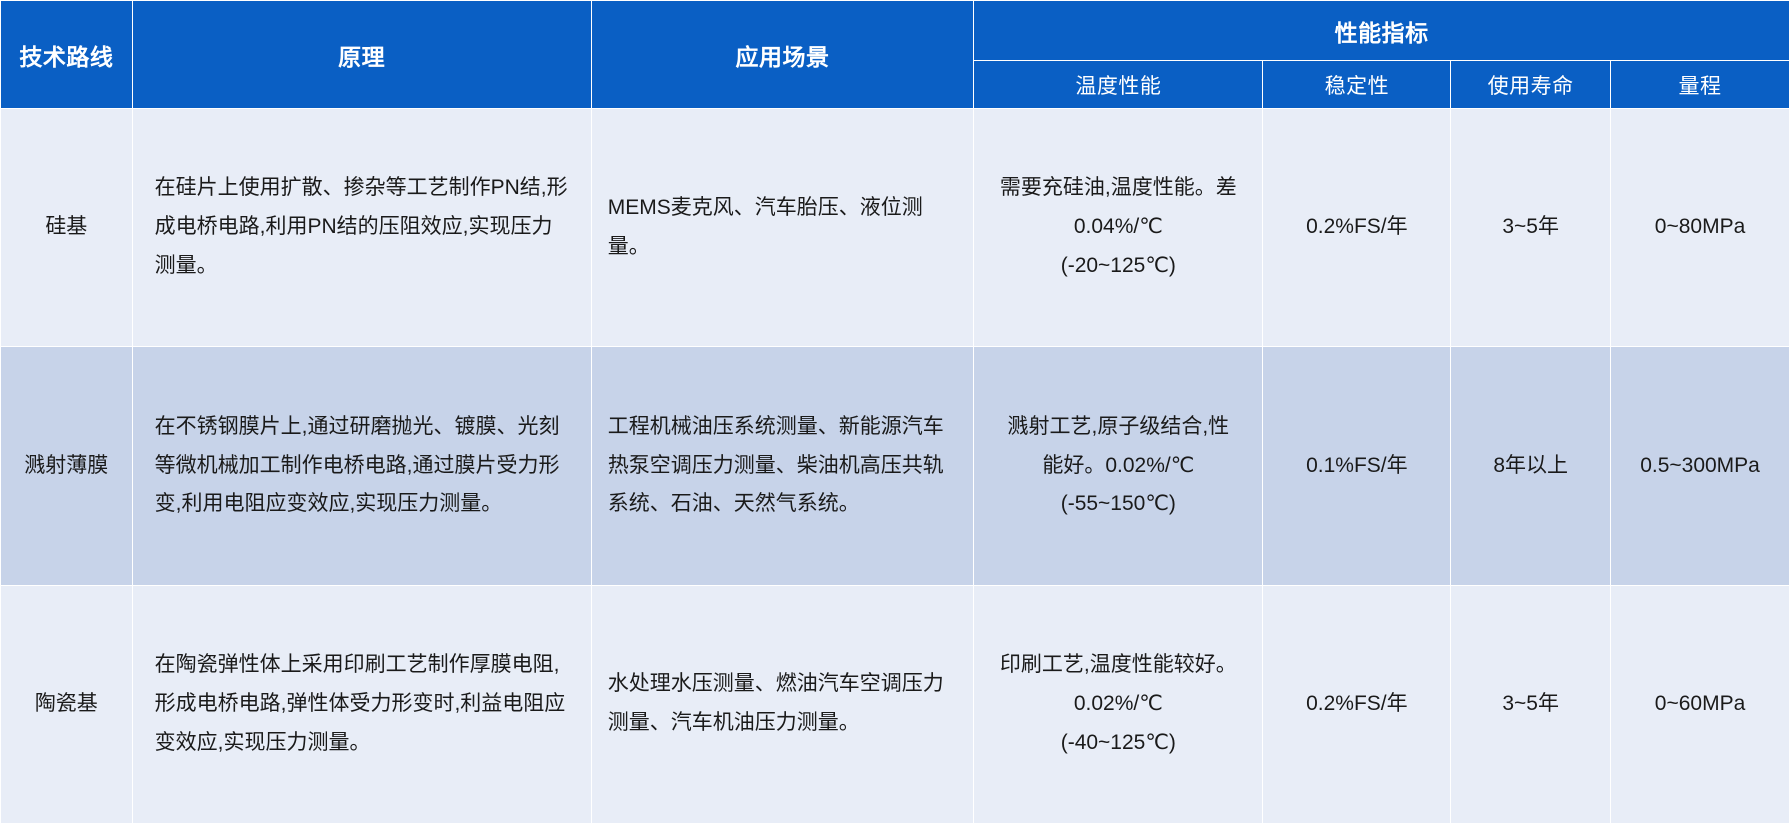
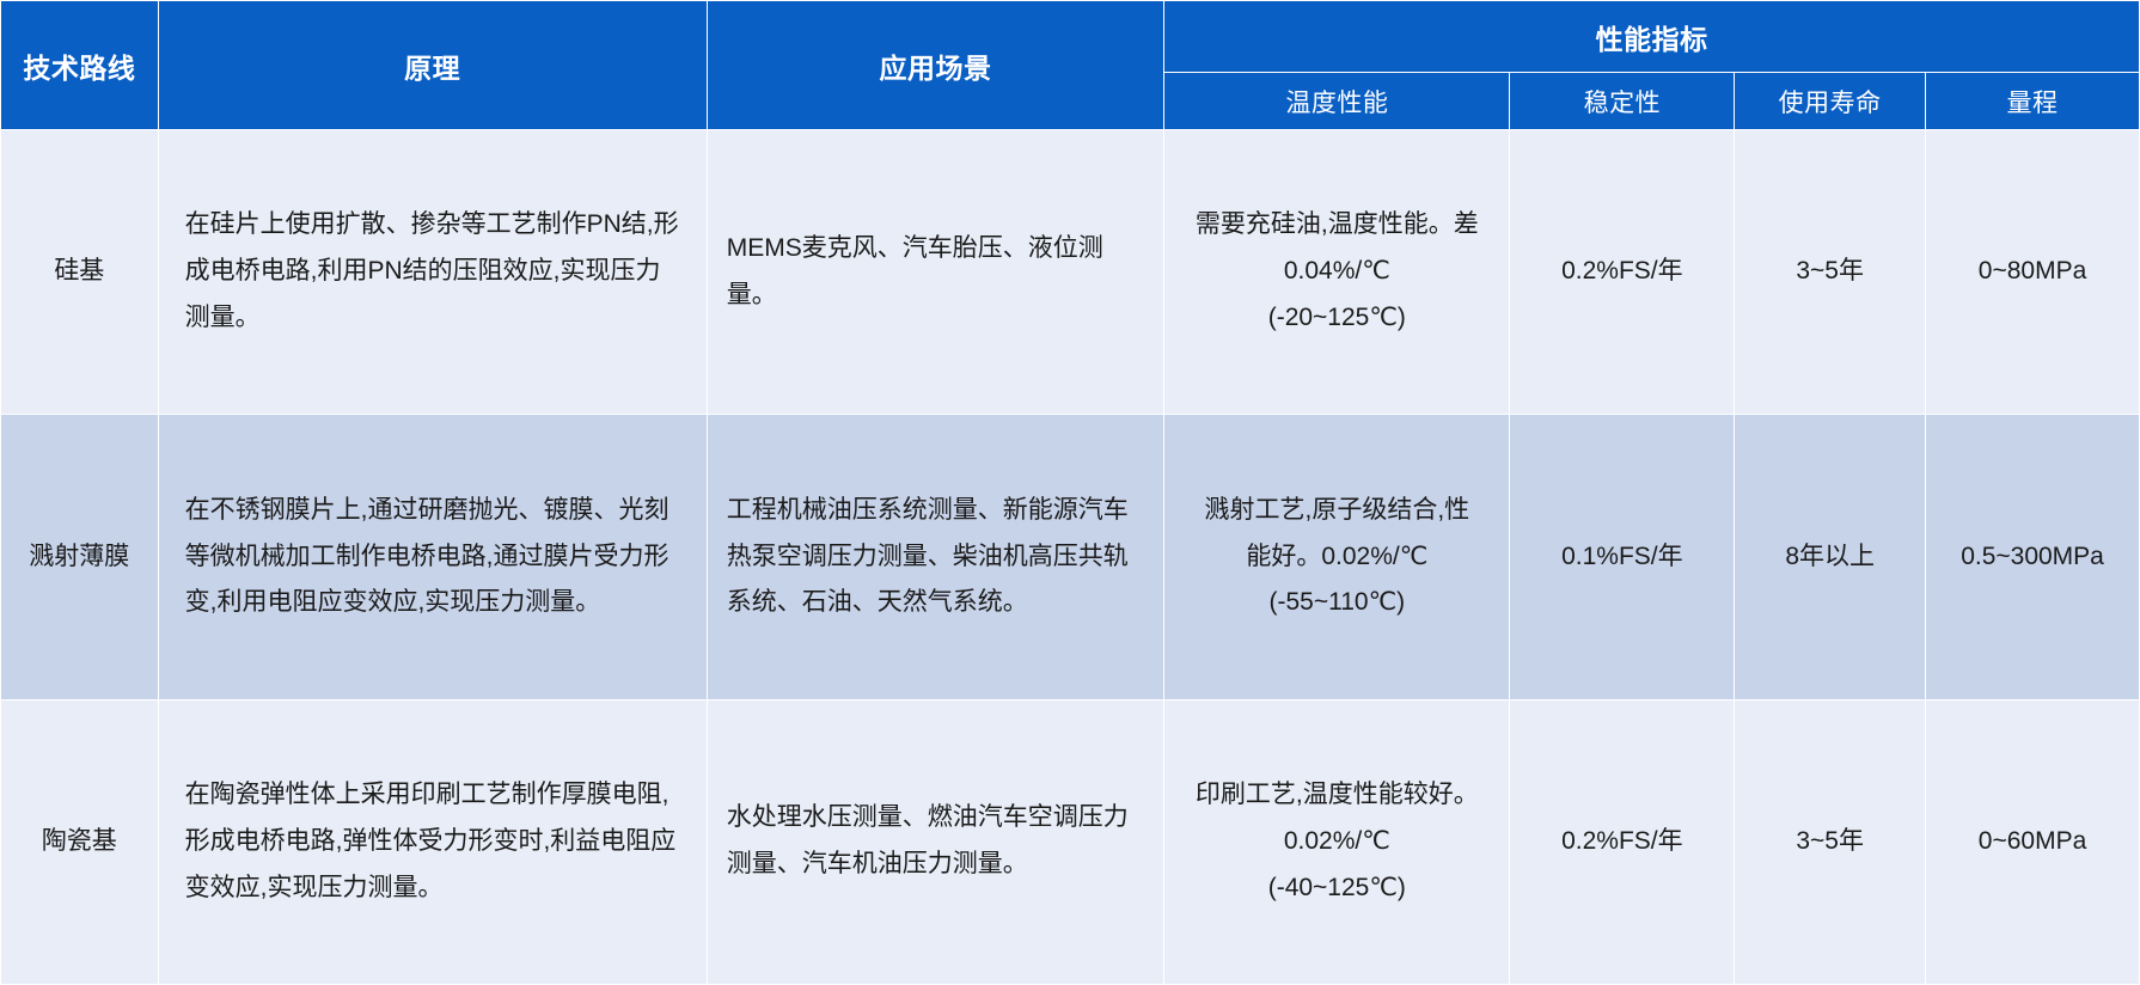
  技术路线	原理	应用场景	性能指标
  温度性能	稳定性	使用寿命	量程
  硅基	在硅片上使用扩散、掺杂等工艺制作PN结,形成电桥电路,利用PN结的压阻效应,实现压力测量。	MEMS麦克风、汽车胎压、液位测量。	需要充硅油,温度性能。差 0.04%/℃ (-20~125℃)	0.2%FS/年	3~5年	0~80MPa
- 溅射薄膜	在不锈钢膜片上,通过研磨抛光、镀膜、光刻等微机械加工制作电桥电路,通过膜片受力形变,利用电阻应变效应,实现压力测量。	工程机械油压系统测量、新能源汽车热泵空调压力测量、柴油机高压共轨系统、石油、天然气系统。	溅射工艺,原子级结合,性 能好。0.02%/℃ (-55~150℃)	0.1%FS/年	8年以上	0.5~300MPa
+ 溅射薄膜	在不锈钢膜片上,通过研磨抛光、镀膜、光刻等微机械加工制作电桥电路,通过膜片受力形变,利用电阻应变效应,实现压力测量。	工程机械油压系统测量、新能源汽车热泵空调压力测量、柴油机高压共轨系统、石油、天然气系统。	溅射工艺,原子级结合,性 能好。0.02%/℃ (-55~110℃)	0.1%FS/年	8年以上	0.5~300MPa
  陶瓷基	在陶瓷弹性体上采用印刷工艺制作厚膜电阻,形成电桥电路,弹性体受力形变时,利益电阻应变效应,实现压力测量。	水处理水压测量、燃油汽车空调压力测量、汽车机油压力测量。	印刷工艺,温度性能较好。 0.02%/℃ (-40~125℃)	0.2%FS/年	3~5年	0~60MPa
